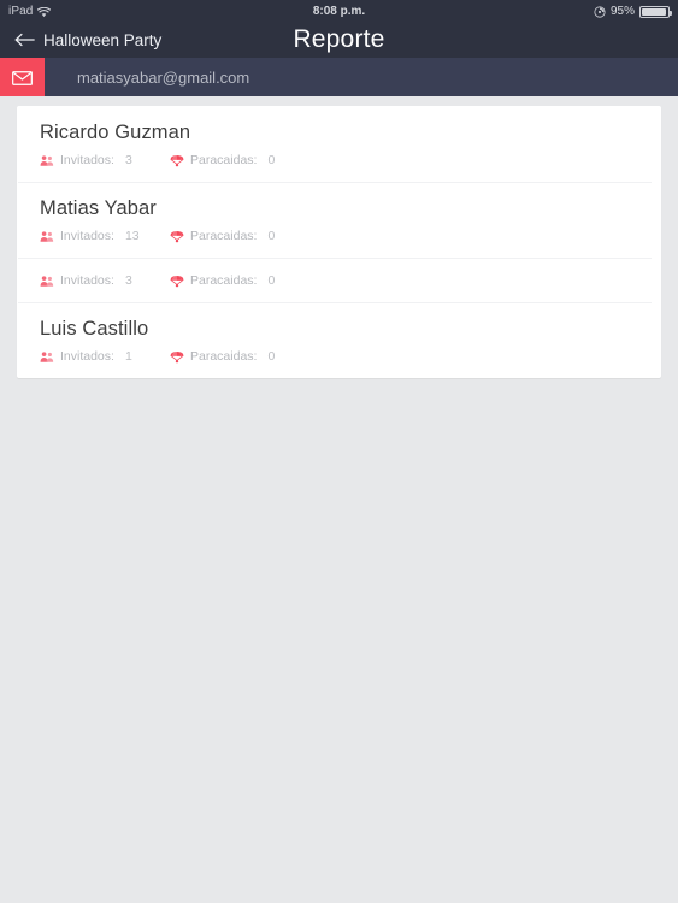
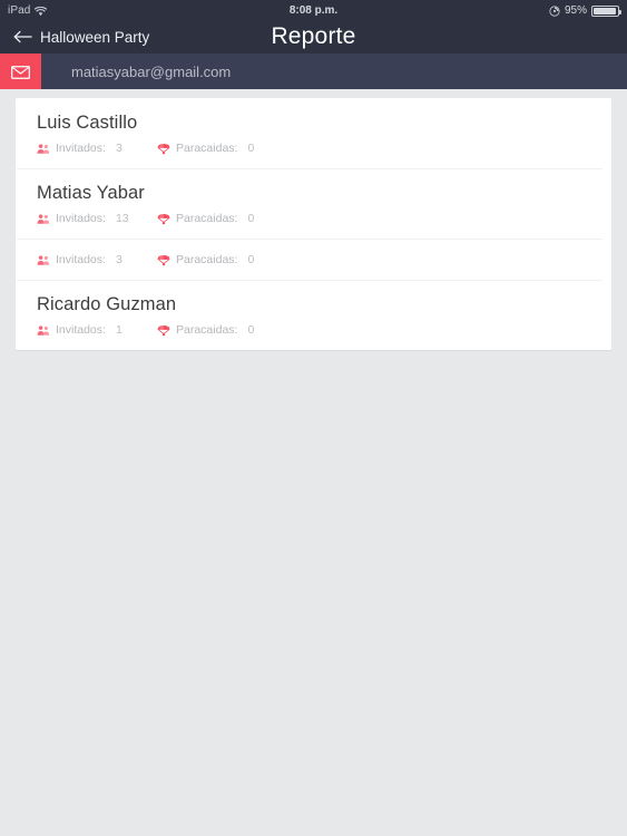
  iPad
  8:08 p.m.
  95%
  Halloween Party
  Reporte
  matiasyabar@gmail.com
- Ricardo Guzman
+ Luis Castillo
  Invitados:
  3
  Paracaidas:
  0
  Matias Yabar
  Invitados:
  13
  Paracaidas:
  0
  Invitados:
  3
  Paracaidas:
  0
- Luis Castillo
+ Ricardo Guzman
  Invitados:
  1
  Paracaidas:
  0
